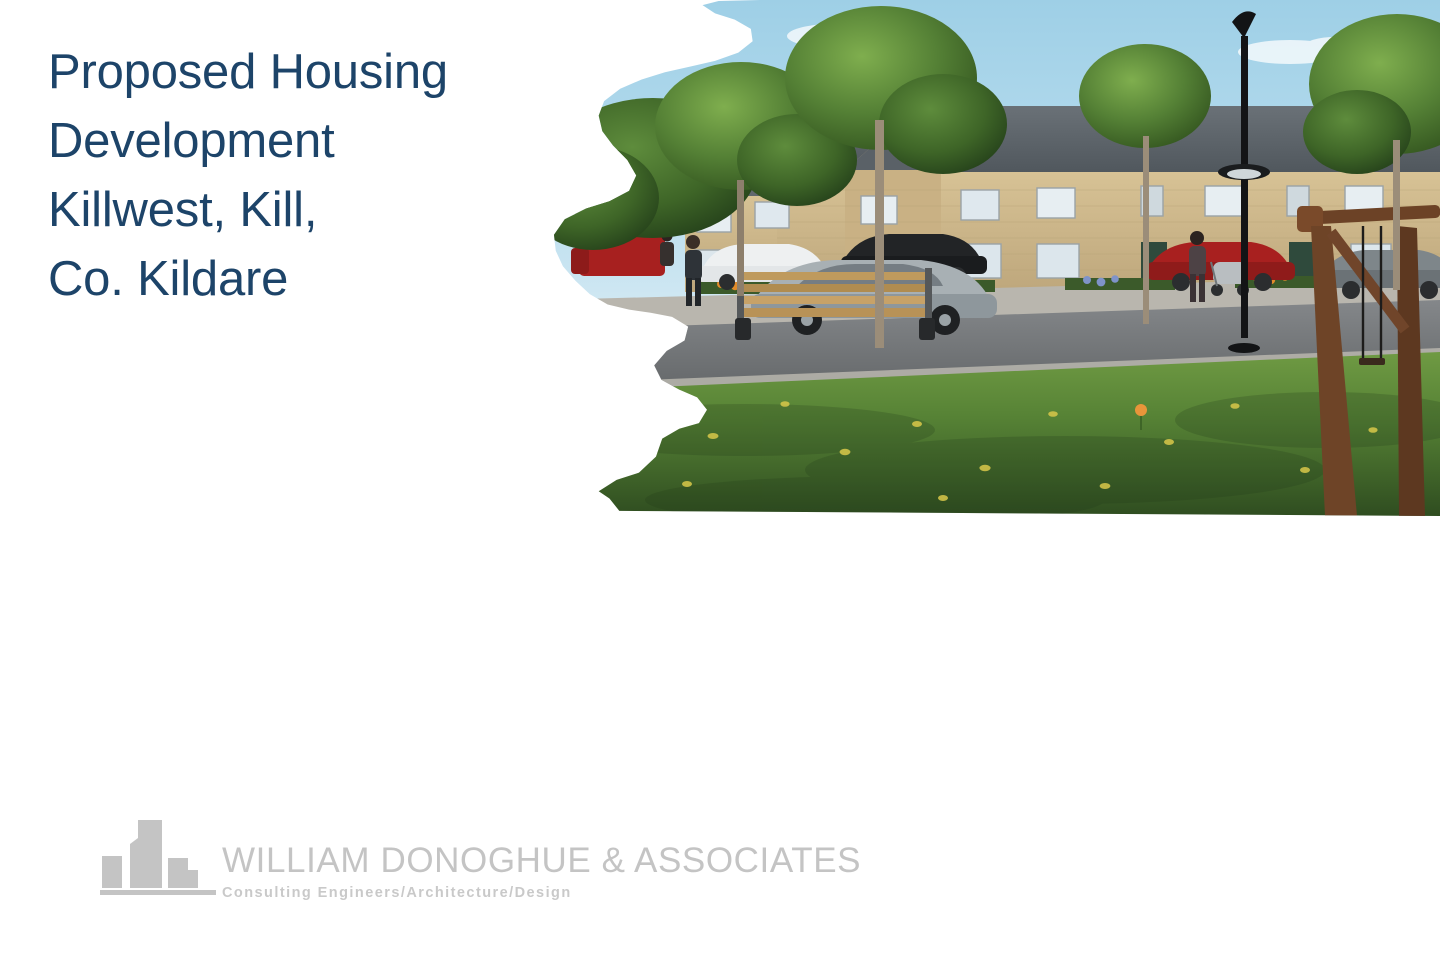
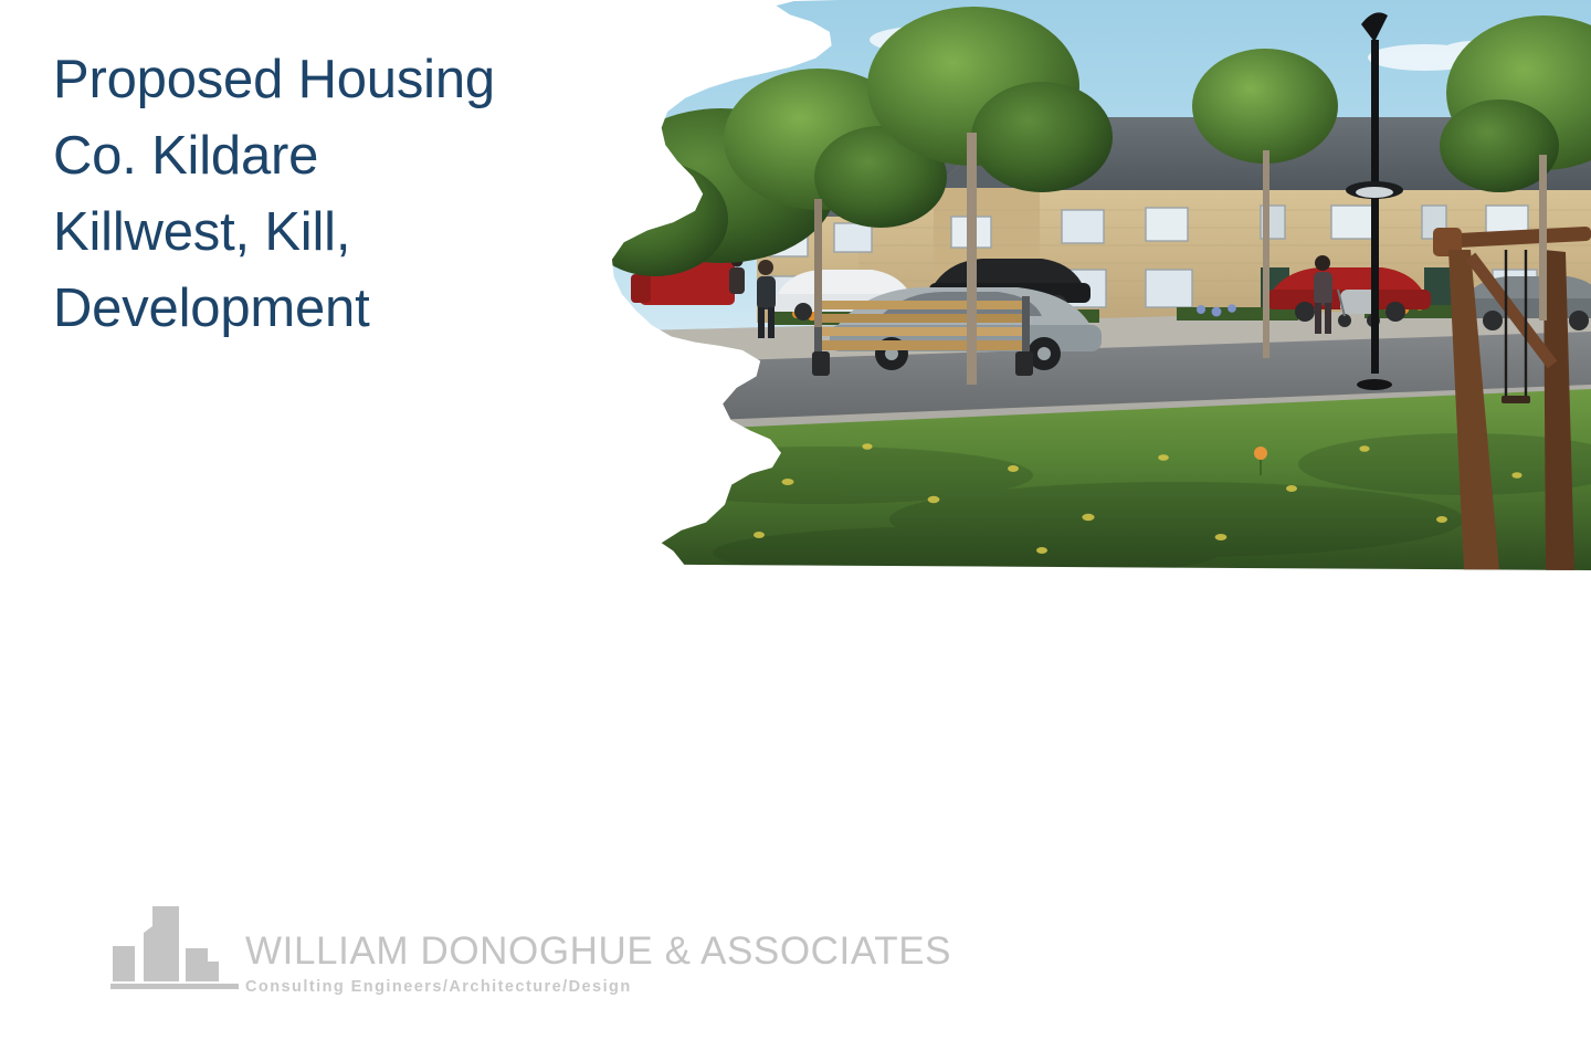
  Proposed Housing
- Development
+ Co. Kildare
  Killwest, Kill,
- Co. Kildare
+ Development
  WILLIAM DONOGHUE & ASSOCIATES
  Consulting Engineers/Architecture/Design
